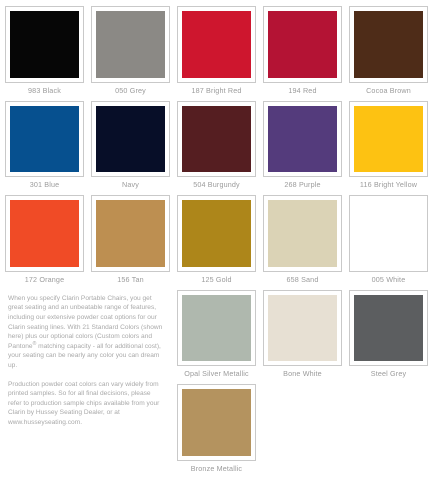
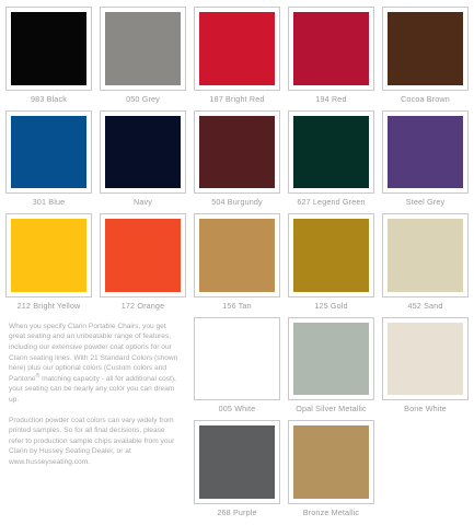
  983 Black
  050 Grey
  187 Bright Red
  194 Red
  Cocoa Brown
  301 Blue
  Navy
  504 Burgundy
+ 627 Legend Green
- 268 Purple
+ Steel Grey
- 116 Bright Yellow
+ 212 Bright Yellow
  172 Orange
  156 Tan
  125 Gold
- 658 Sand
+ 452 Sand
  005 White
  Opal Silver Metallic
  Bone White
- Steel Grey
+ 268 Purple
  Bronze Metallic
